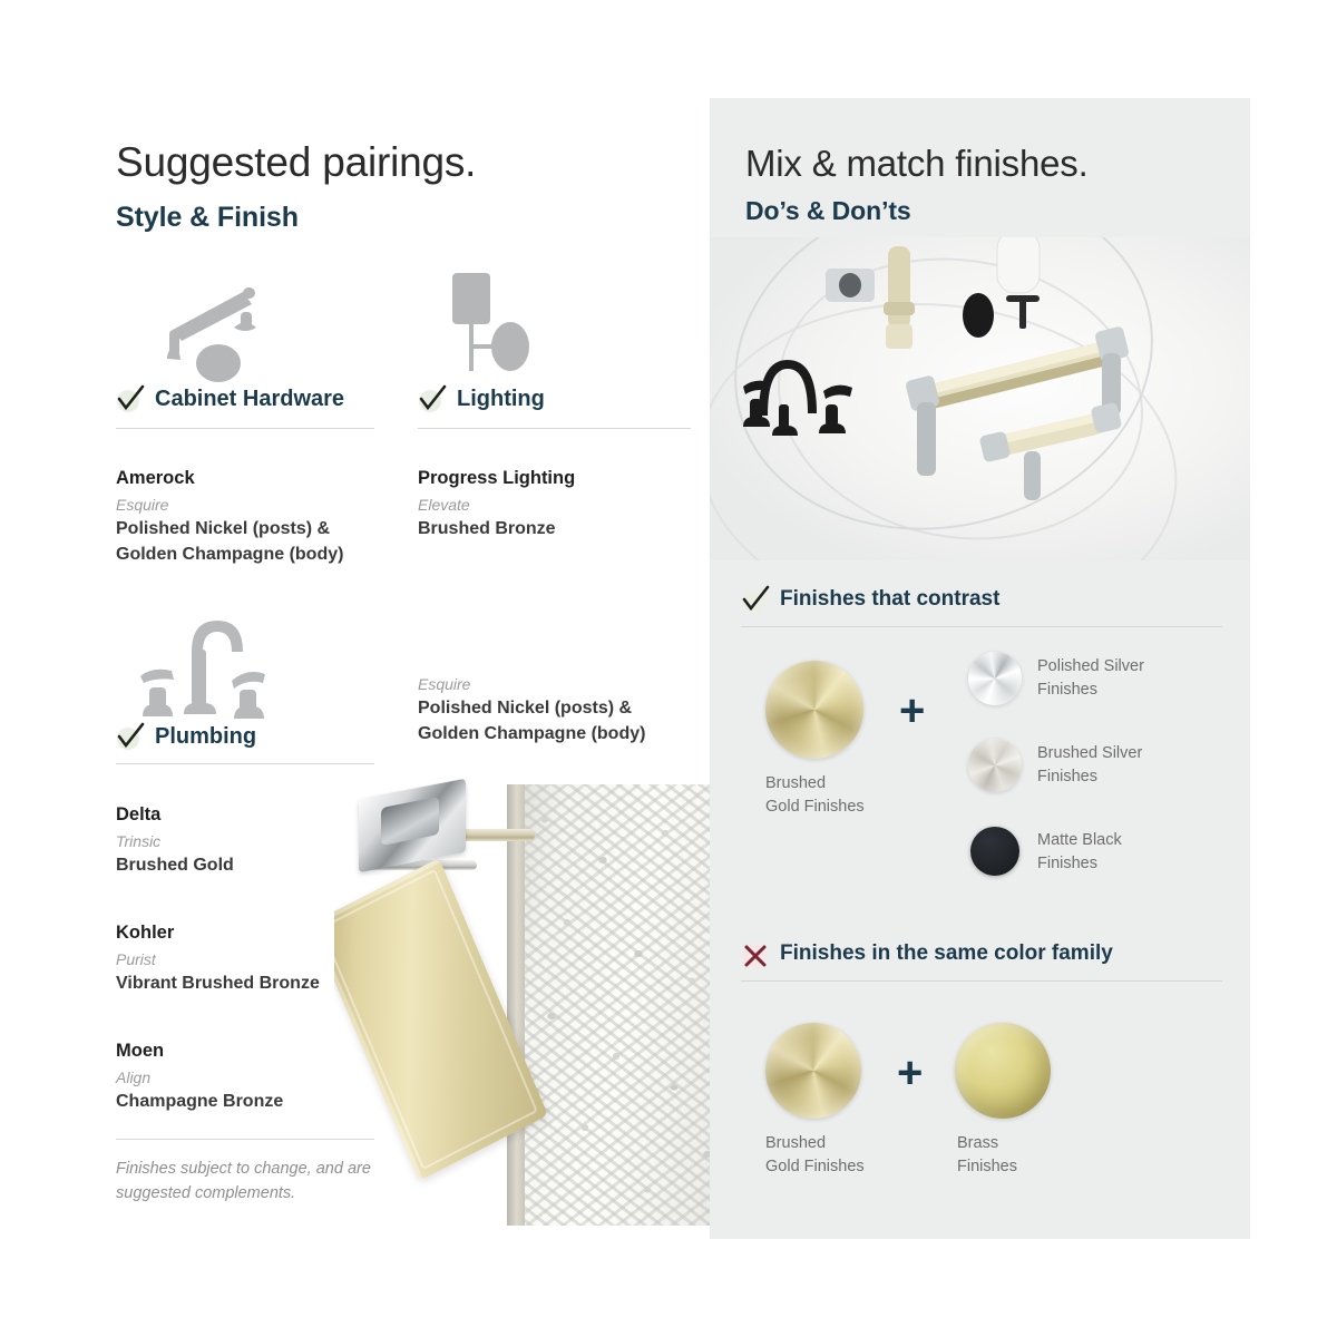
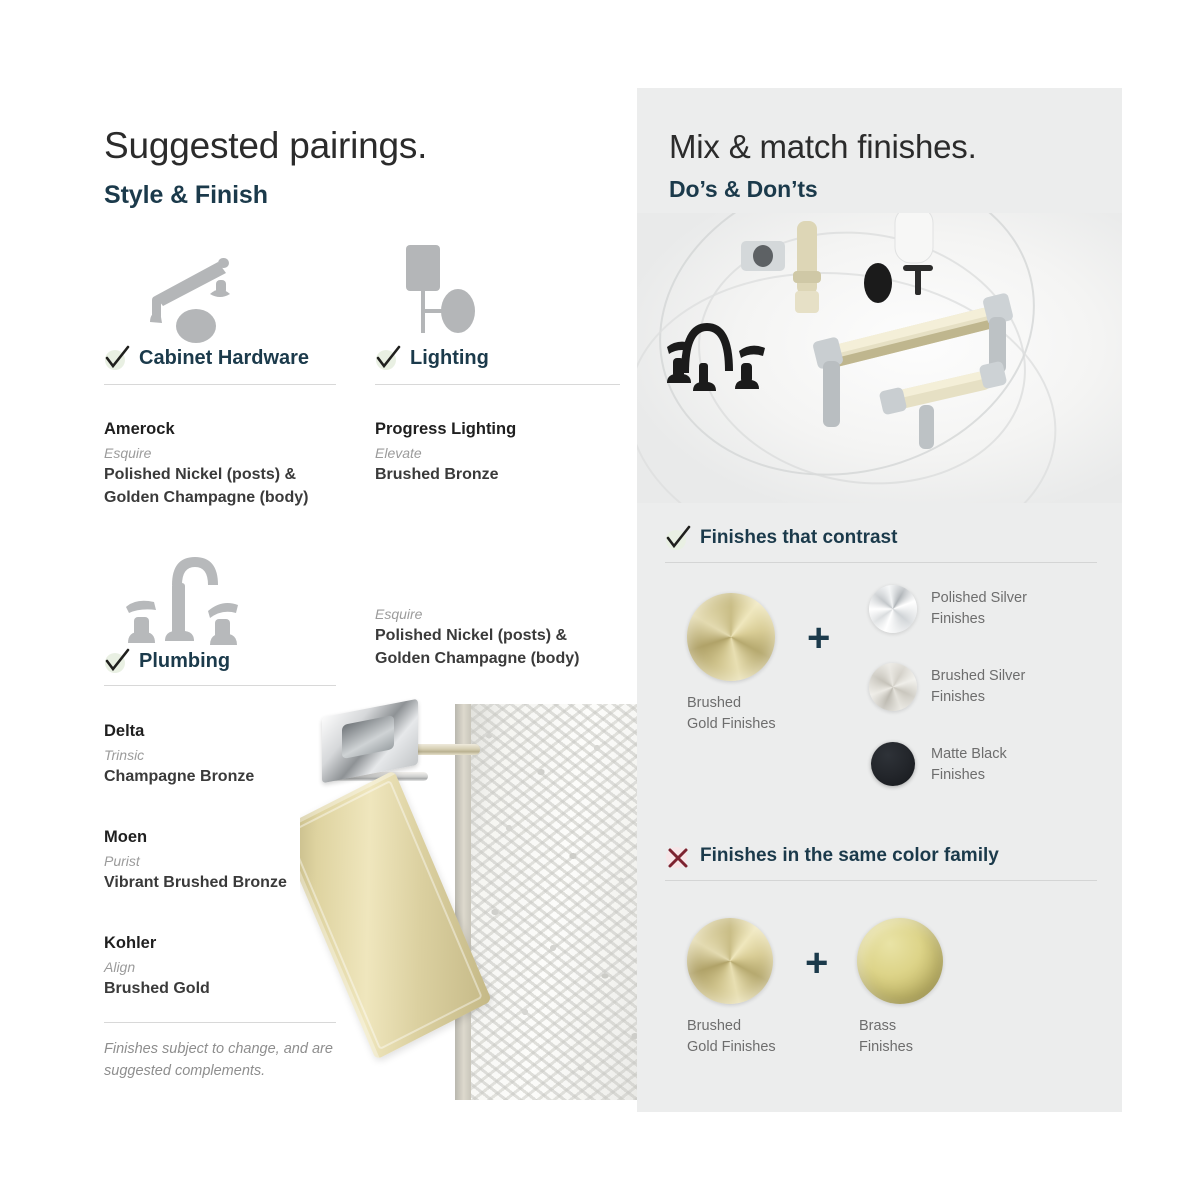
  Suggested pairings.
  Style & Finish
  Cabinet Hardware
  Lighting
  Amerock
  Esquire
  Polished Nickel (posts) &
  Golden Champagne (body)
  Progress Lighting
  Elevate
  Brushed Bronze
  Esquire
  Polished Nickel (posts) &
  Golden Champagne (body)
  Plumbing
  Delta
  Trinsic
- Brushed Gold
+ Champagne Bronze
- Kohler
+ Moen
  Purist
  Vibrant Brushed Bronze
- Moen
+ Kohler
  Align
- Champagne Bronze
+ Brushed Gold
  Finishes subject to change, and are suggested complements.
  Mix & match finishes.
  Do’s & Don’ts
  Finishes that contrast
  Brushed
  Gold Finishes
  +
  Polished Silver
  Finishes
  Brushed Silver
  Finishes
  Matte Black
  Finishes
  Finishes in the same color family
  Brushed
  Gold Finishes
  +
  Brass
  Finishes
